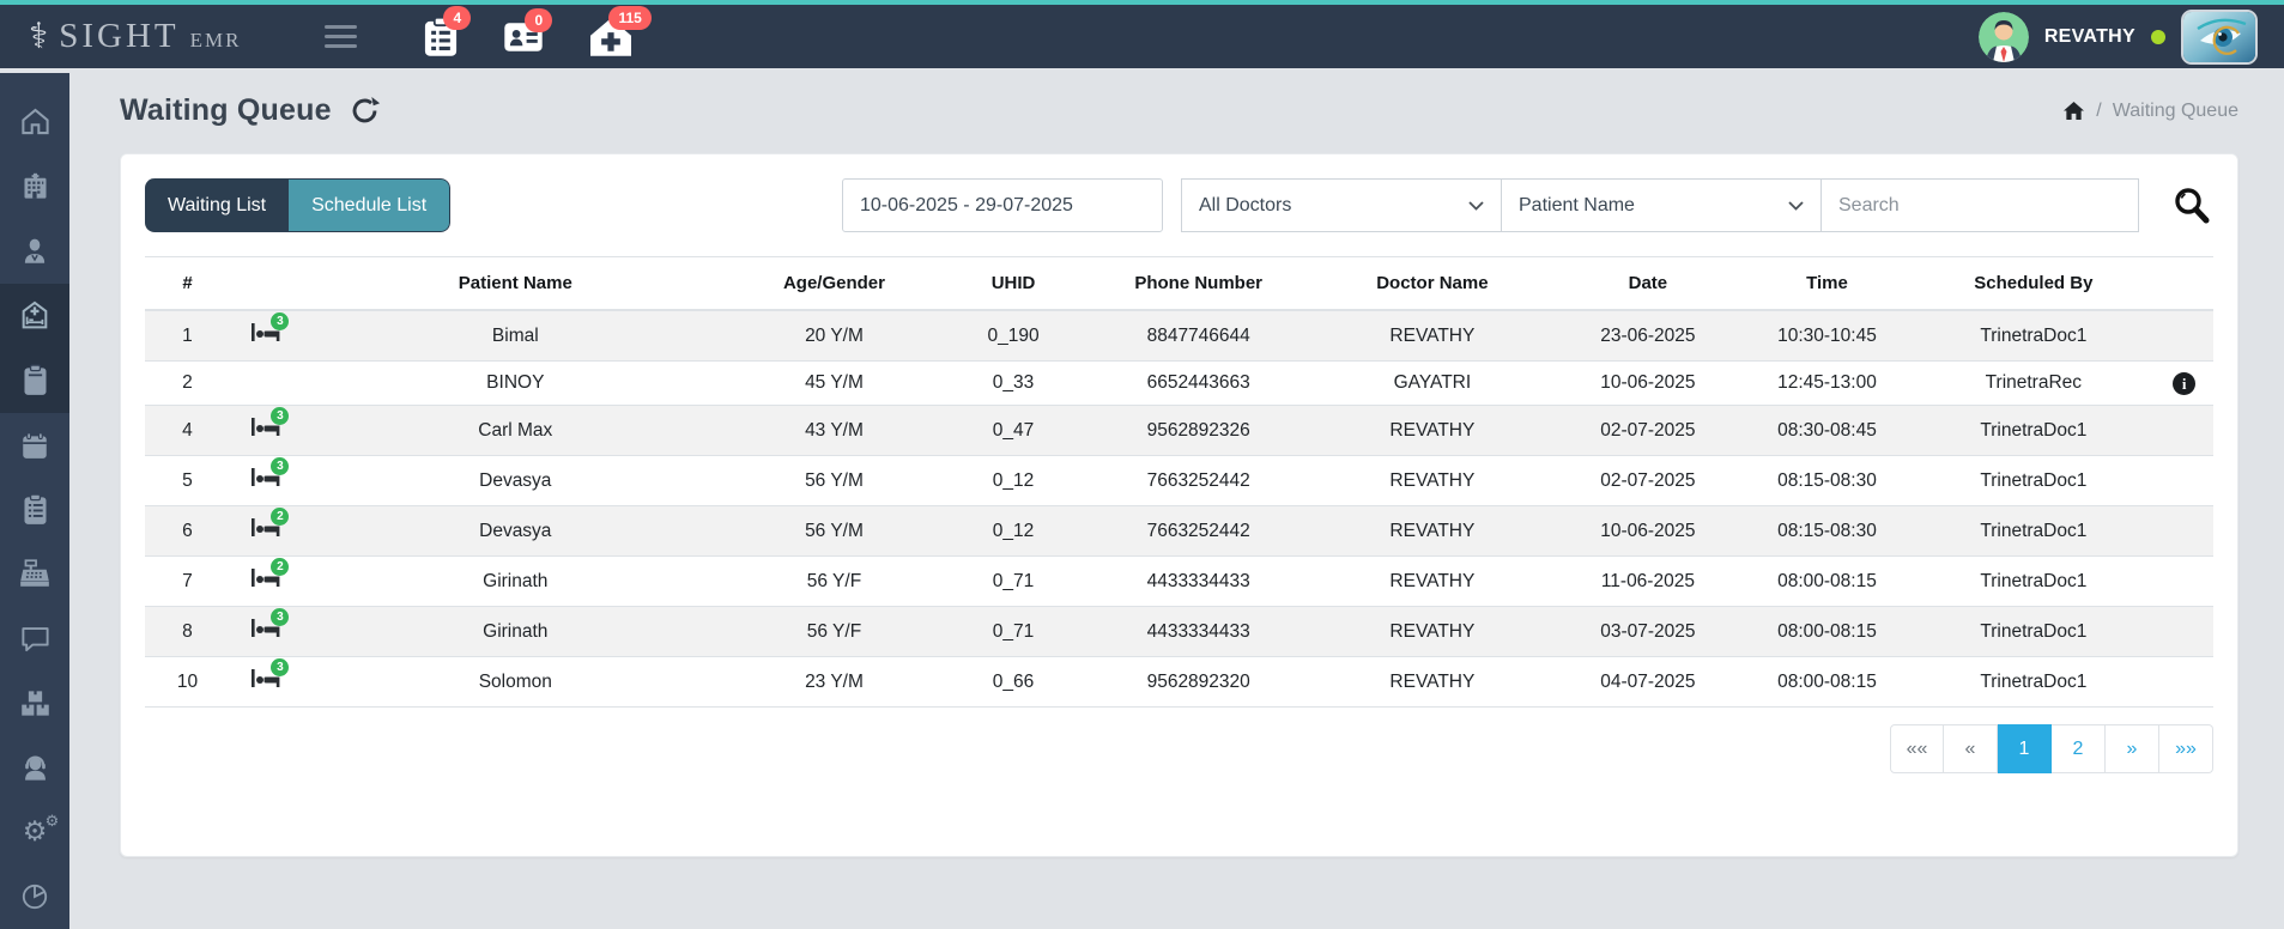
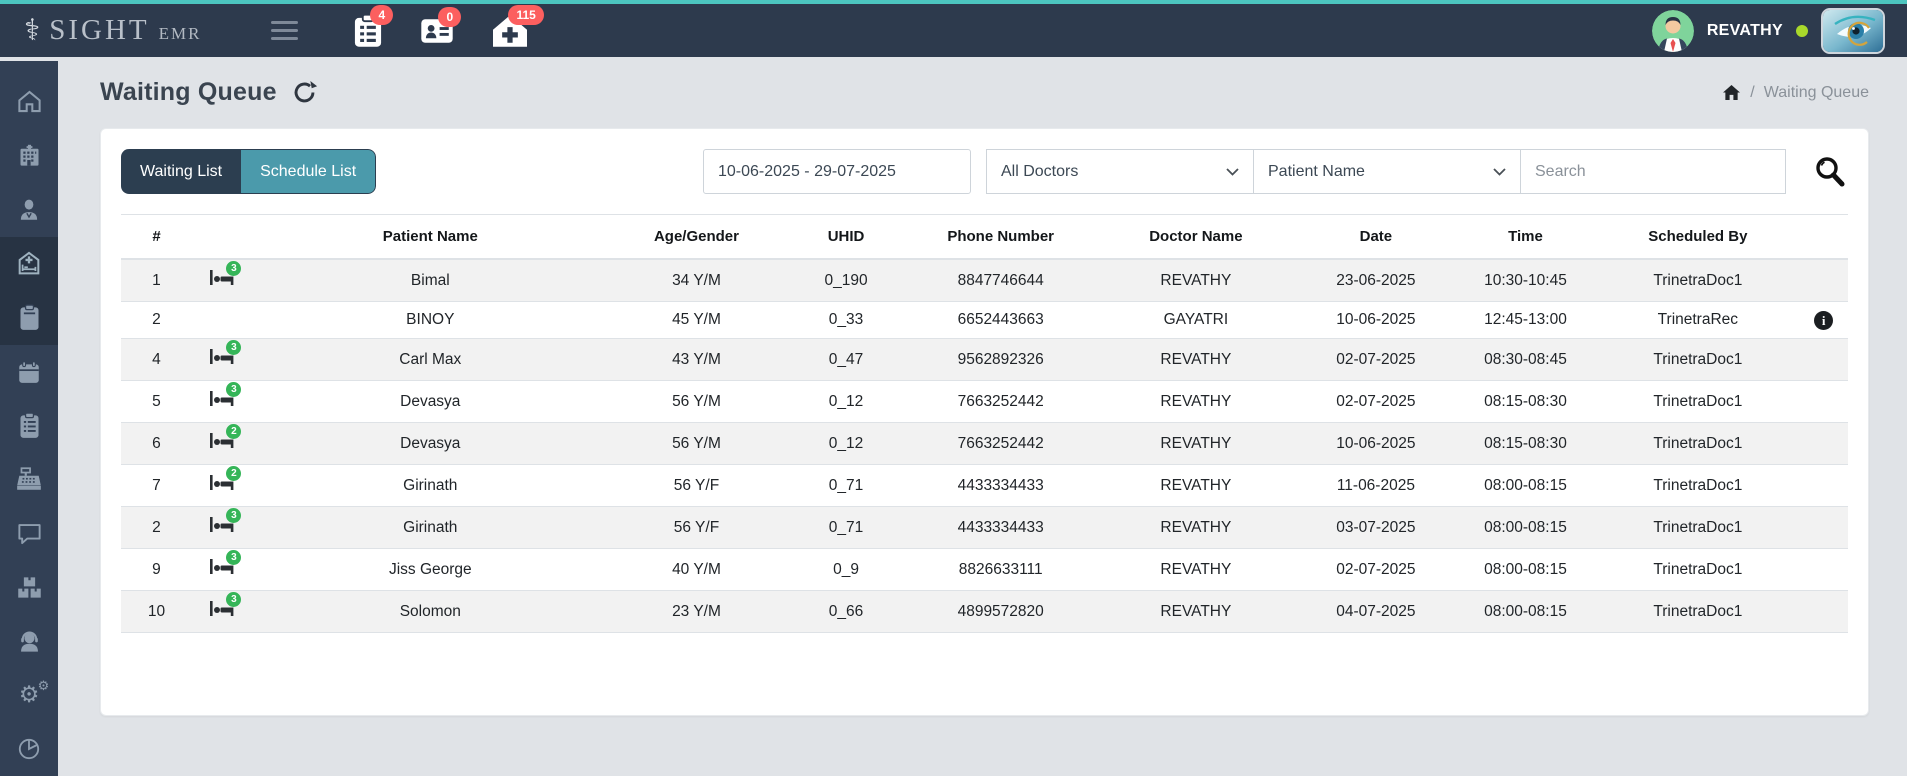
  ⚕
  SIGHT
  EMR
  4
  0
  115
  REVATHY
  ⚙
  ⚙
  Waiting Queue
  /
  Waiting Queue
  Waiting List
  Schedule List
  10-06-2025 - 29-07-2025
  All Doctors
  Patient Name
  Search
  #		Patient Name	Age/Gender	UHID	Phone Number	Doctor Name	Date	Time	Scheduled By
- 1	3	Bimal	20 Y/M	0_190	8847746644	REVATHY	23-06-2025	10:30-10:45	TrinetraDoc1
+ 1	3	Bimal	34 Y/M	0_190	8847746644	REVATHY	23-06-2025	10:30-10:45	TrinetraDoc1
  2		BINOY	45 Y/M	0_33	6652443663	GAYATRI	10-06-2025	12:45-13:00	TrinetraRec	i
  4	3	Carl Max	43 Y/M	0_47	9562892326	REVATHY	02-07-2025	08:30-08:45	TrinetraDoc1
  5	3	Devasya	56 Y/M	0_12	7663252442	REVATHY	02-07-2025	08:15-08:30	TrinetraDoc1
  6	2	Devasya	56 Y/M	0_12	7663252442	REVATHY	10-06-2025	08:15-08:30	TrinetraDoc1
  7	2	Girinath	56 Y/F	0_71	4433334433	REVATHY	11-06-2025	08:00-08:15	TrinetraDoc1
- 8	3	Girinath	56 Y/F	0_71	4433334433	REVATHY	03-07-2025	08:00-08:15	TrinetraDoc1
+ 2	3	Girinath	56 Y/F	0_71	4433334433	REVATHY	03-07-2025	08:00-08:15	TrinetraDoc1
+ 9	3	Jiss George	40 Y/M	0_9	8826633111	REVATHY	02-07-2025	08:00-08:15	TrinetraDoc1
- 10	3	Solomon	23 Y/M	0_66	9562892320	REVATHY	04-07-2025	08:00-08:15	TrinetraDoc1
+ 10	3	Solomon	23 Y/M	0_66	4899572820	REVATHY	04-07-2025	08:00-08:15	TrinetraDoc1
- ««
- «
- 1
- 2
- »
- »»
